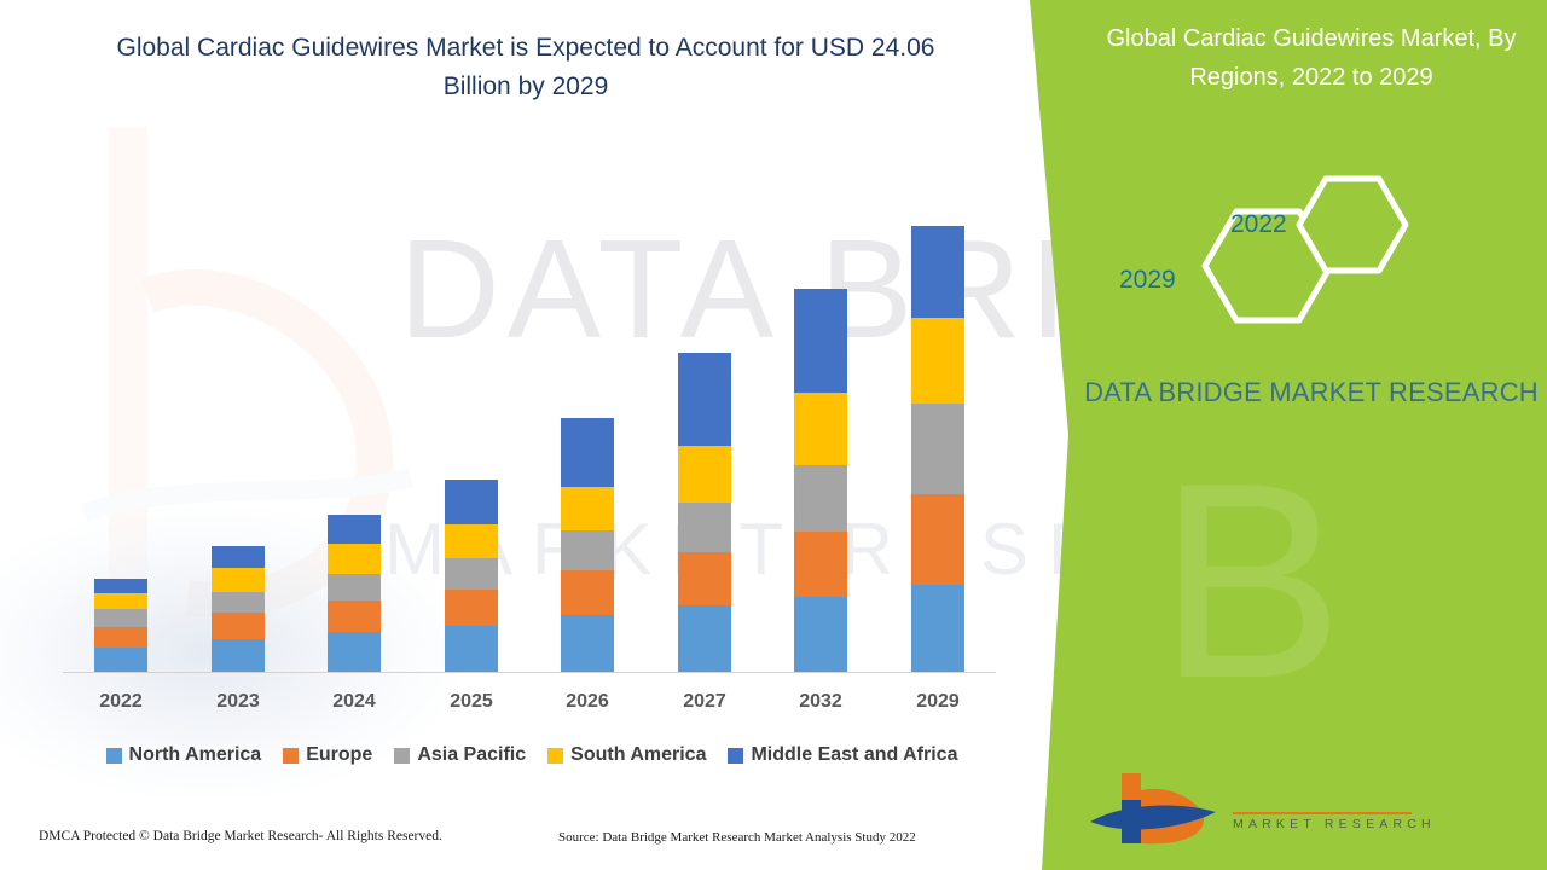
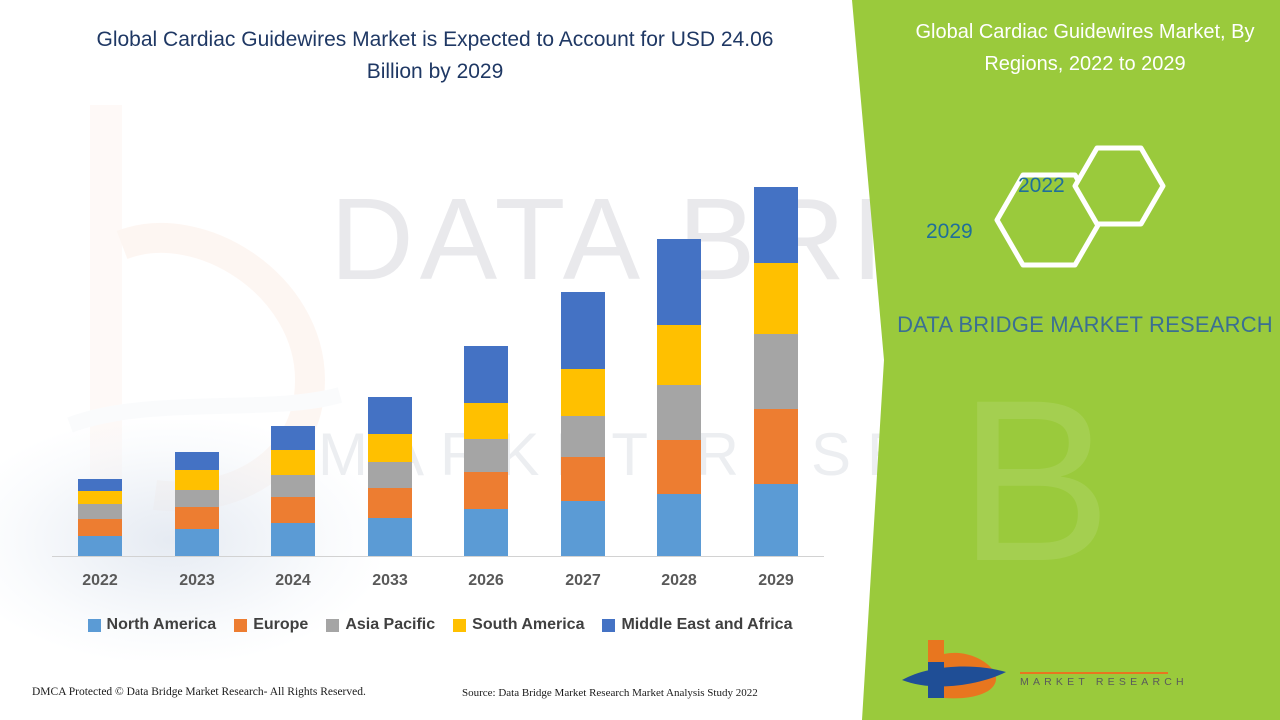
  DATA BRI
  Global Cardiac Guidewires Market is Expected to Account for USD 24.06 Billion by 2029
  2022
  2023
  2024
- 2025
+ 2033
  2026
  2027
- 2032
+ 2028
  2029
  North America
  Europe
  Asia Pacific
  South America
  Middle East and Africa
  DMCA Protected © Data Bridge Market Research- All Rights Reserved.
  Source: Data Bridge Market Research Market Analysis Study 2022
  Global Cardiac Guidewires Market, By Regions, 2022 to 2029
  2022
  2029
  DATA BRIDGE MARKET RESEARCH
  MARKET RESEARCH
